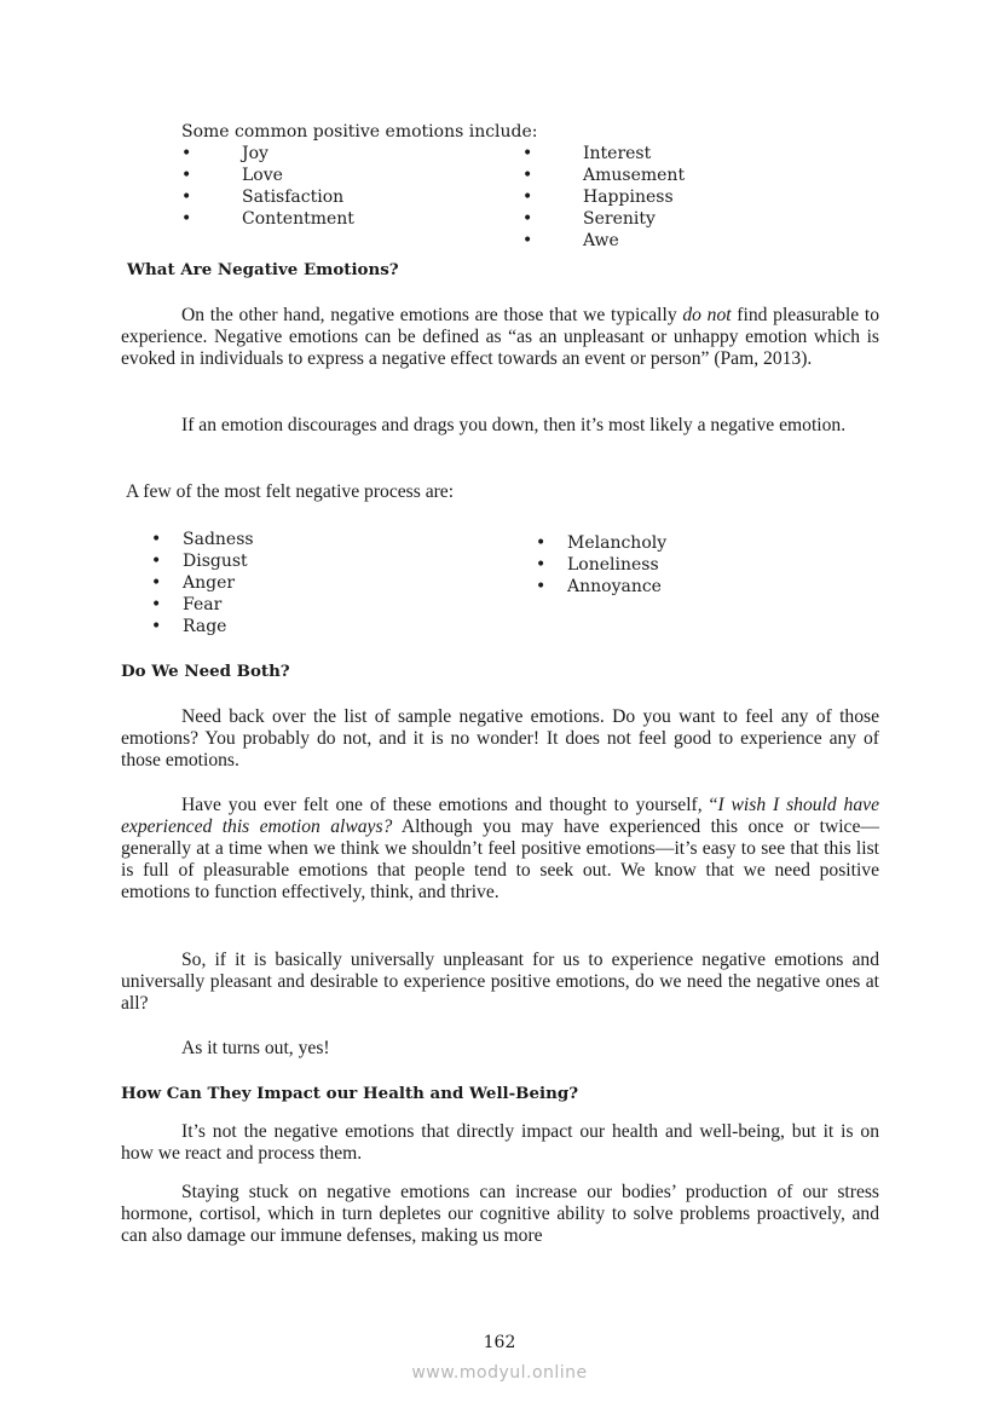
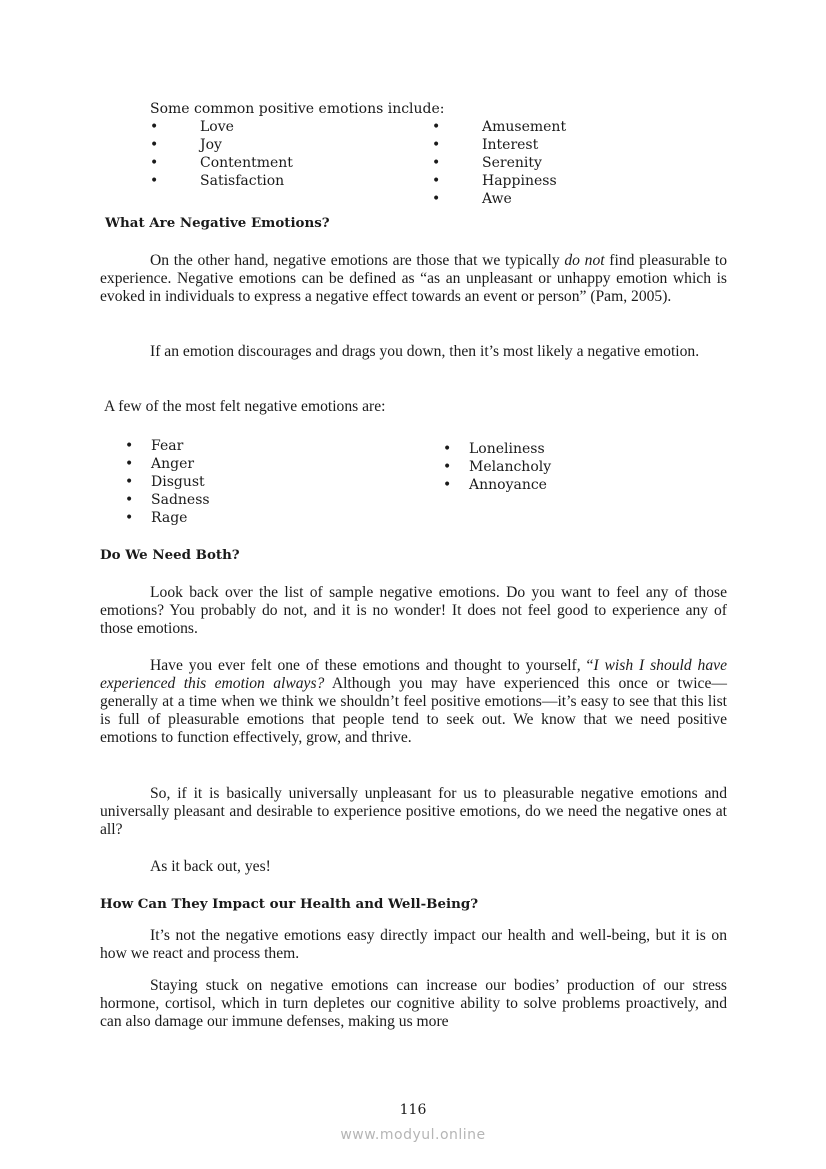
  Some common positive emotions include:
  •
- Joy
+ Love
  •
- Love
+ Joy
  •
- Satisfaction
+ Contentment
  •
- Contentment
+ Satisfaction
  •
- Interest
+ Amusement
  •
- Amusement
+ Interest
  •
- Happiness
+ Serenity
  •
- Serenity
+ Happiness
  •
  Awe
  What Are Negative Emotions?
- On the other hand, negative emotions are those that we typically do not find pleasurable to experience. Negative emotions can be defined as “as an unpleasant or unhappy emotion which is evoked in individuals to express a negative effect towards an event or person” (Pam, 2013).
+ On the other hand, negative emotions are those that we typically do not find pleasurable to experience. Negative emotions can be defined as “as an unpleasant or unhappy emotion which is evoked in individuals to express a negative effect towards an event or person” (Pam, 2005).
  If an emotion discourages and drags you down, then it’s most likely a negative emotion.
- A few of the most felt negative process are:
+ A few of the most felt negative emotions are:
  •
- Sadness
+ Fear
  •
- Disgust
+ Anger
  •
- Anger
+ Disgust
  •
- Fear
+ Sadness
  •
  Rage
  •
- Melancholy
+ Loneliness
  •
- Loneliness
+ Melancholy
  •
  Annoyance
  Do We Need Both?
- Need back over the list of sample negative emotions. Do you want to feel any of those emotions? You probably do not, and it is no wonder! It does not feel good to experience any of those emotions.
+ Look back over the list of sample negative emotions. Do you want to feel any of those emotions? You probably do not, and it is no wonder! It does not feel good to experience any of those emotions.
- Have you ever felt one of these emotions and thought to yourself, “I wish I should have experienced this emotion always? Although you may have experienced this once or twice—generally at a time when we think we shouldn’t feel positive emotions—it’s easy to see that this list is full of pleasurable emotions that people tend to seek out. We know that we need positive emotions to function effectively, think, and thrive.
+ Have you ever felt one of these emotions and thought to yourself, “I wish I should have experienced this emotion always? Although you may have experienced this once or twice—generally at a time when we think we shouldn’t feel positive emotions—it’s easy to see that this list is full of pleasurable emotions that people tend to seek out. We know that we need positive emotions to function effectively, grow, and thrive.
- So, if it is basically universally unpleasant for us to experience negative emotions and universally pleasant and desirable to experience positive emotions, do we need the negative ones at all?
+ So, if it is basically universally unpleasant for us to pleasurable negative emotions and universally pleasant and desirable to experience positive emotions, do we need the negative ones at all?
- As it turns out, yes!
+ As it back out, yes!
  How Can They Impact our Health and Well-Being?
- It’s not the negative emotions that directly impact our health and well-being, but it is on how we react and process them.
+ It’s not the negative emotions easy directly impact our health and well-being, but it is on how we react and process them.
  Staying stuck on negative emotions can increase our bodies’ production of our stress hormone, cortisol, which in turn depletes our cognitive ability to solve problems proactively, and can also damage our immune defenses, making us more
- 162
+ 116
  www.modyul.online
